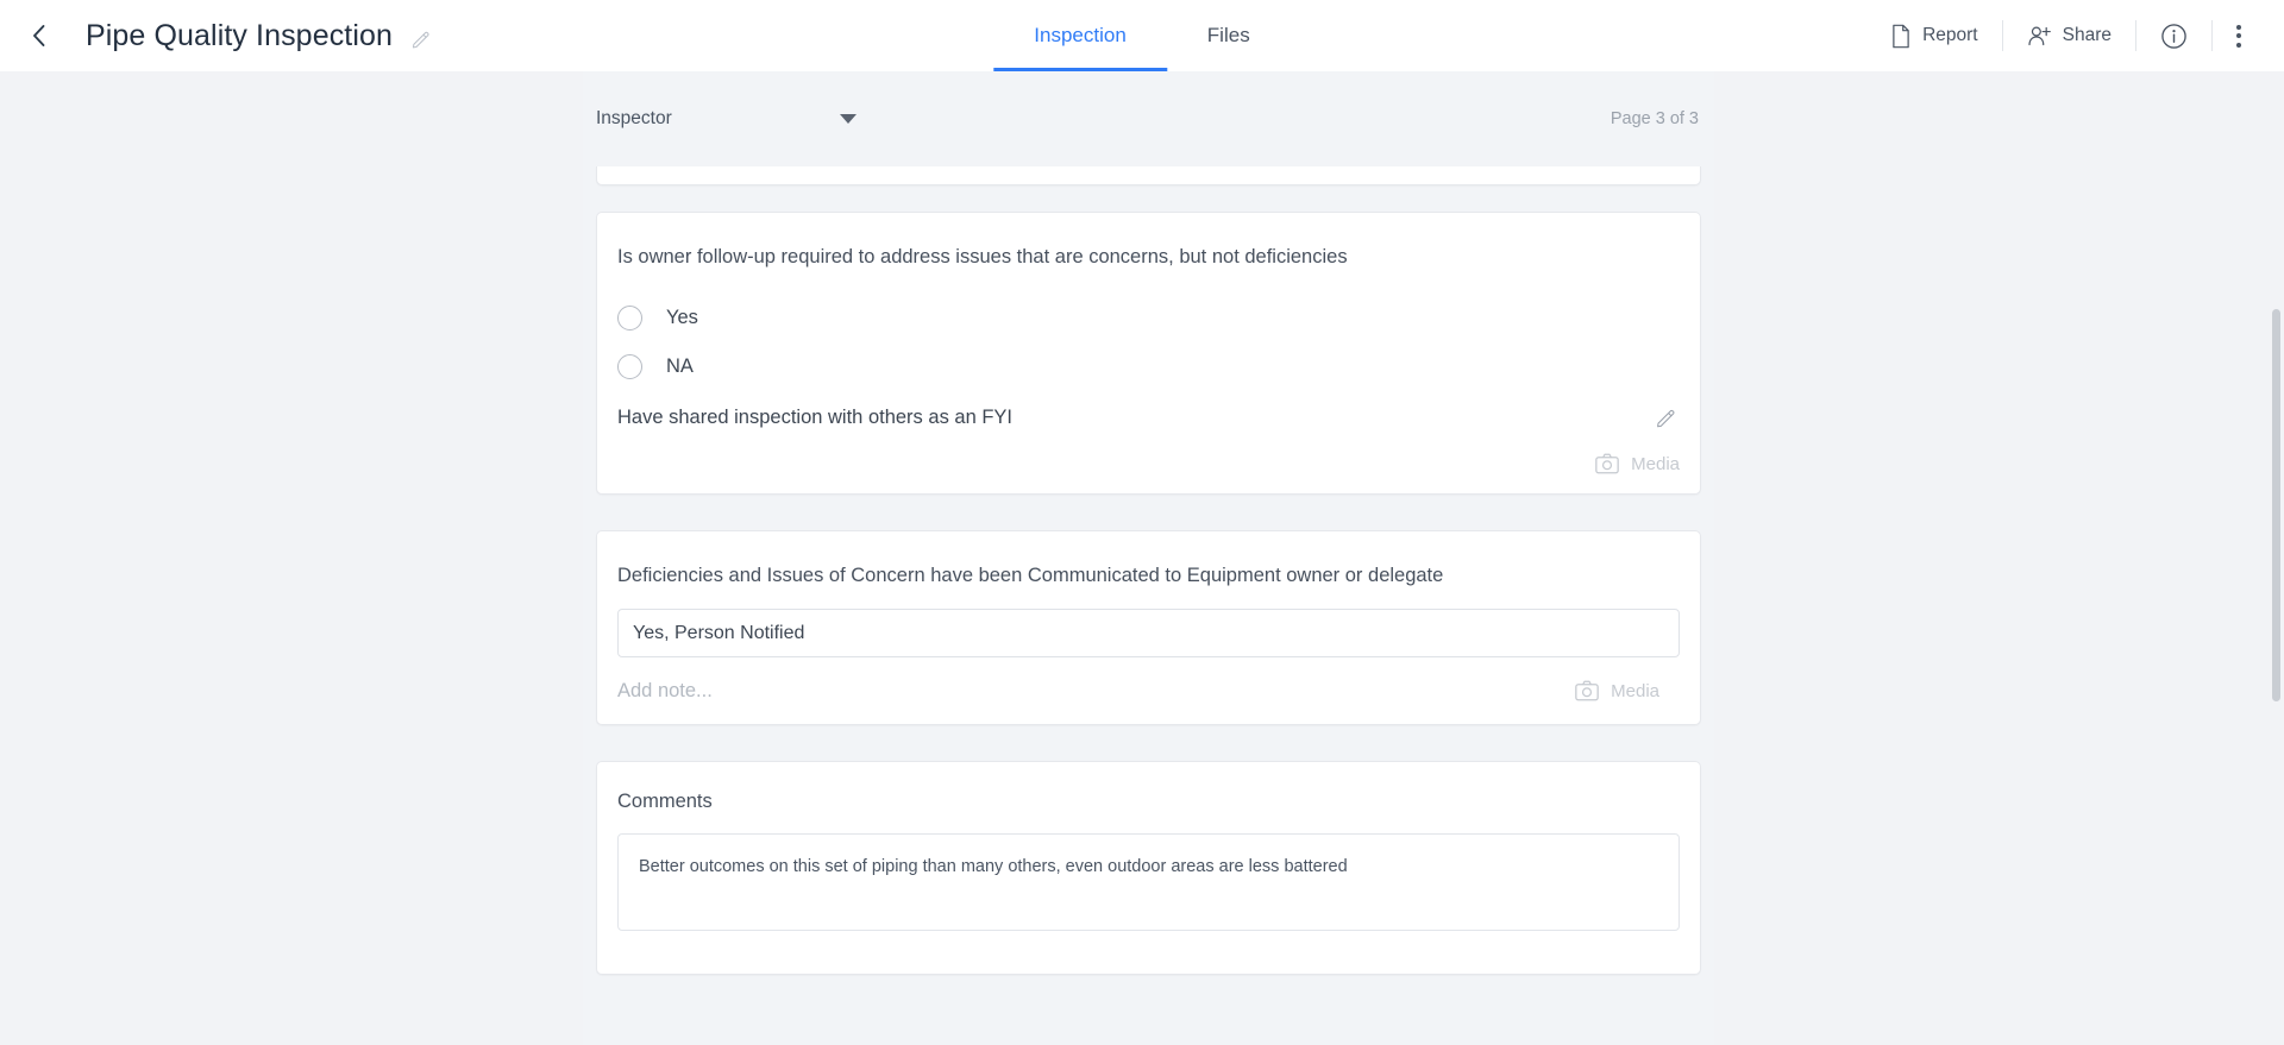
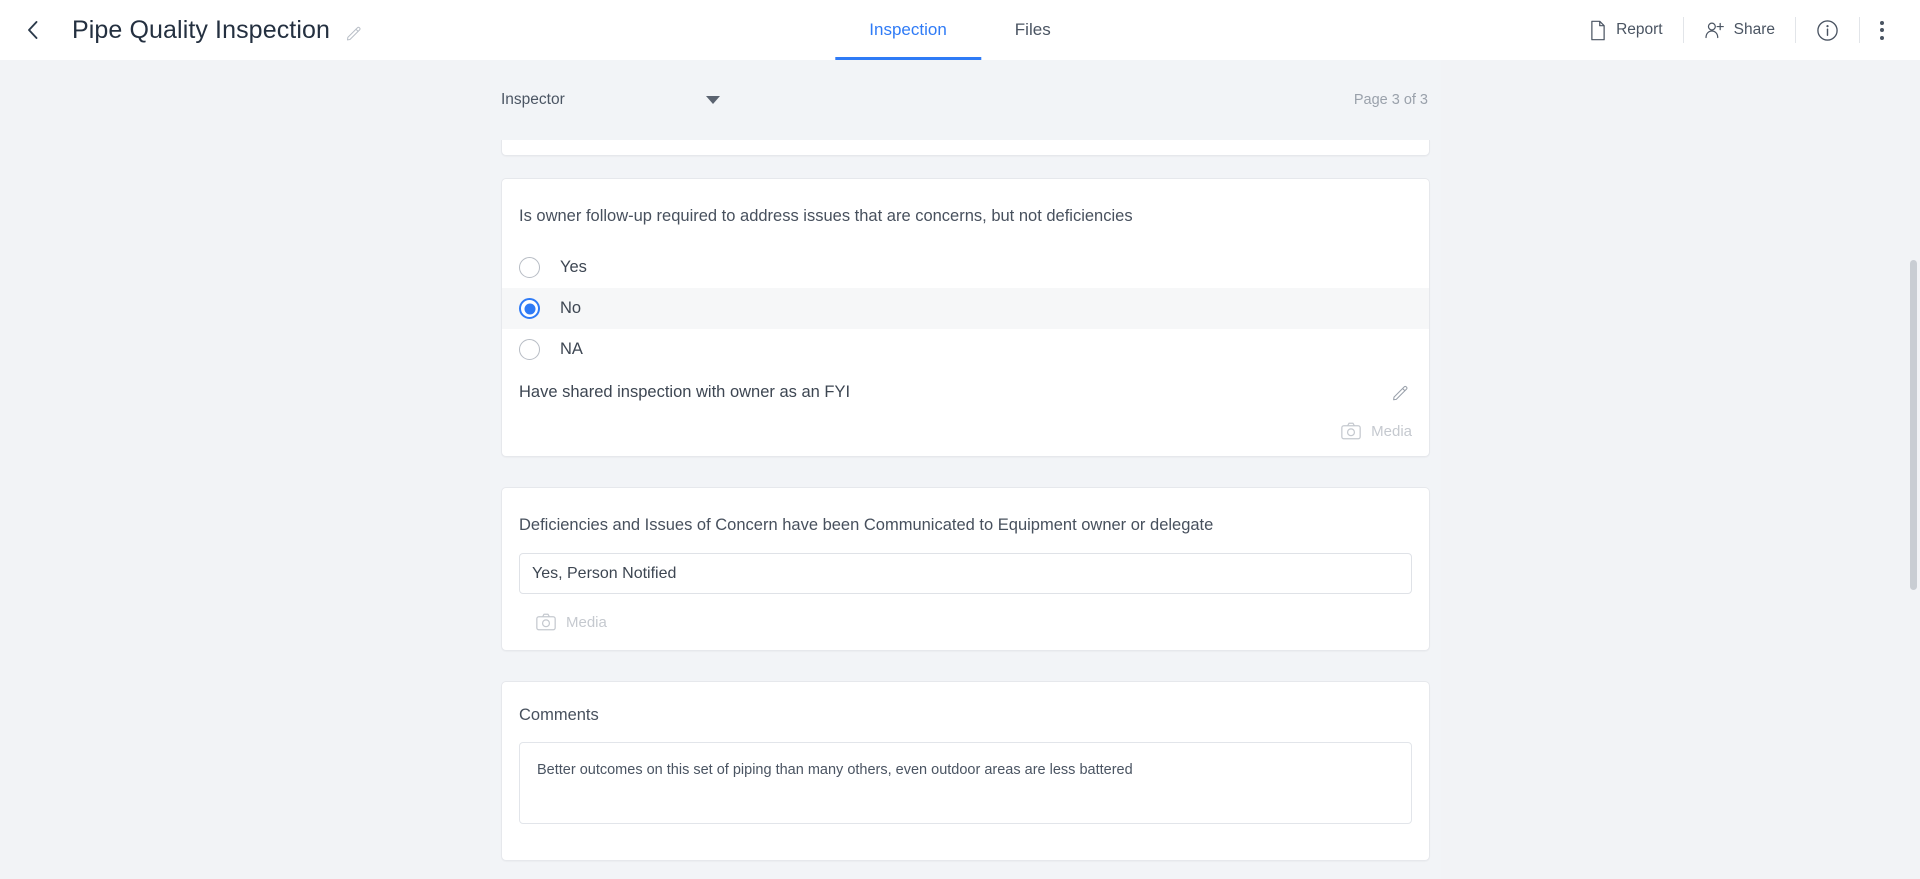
  Pipe Quality Inspection
  Inspection
  Files
  Report
  Share
  Inspector
  Page 3 of 3
  Is owner follow-up required to address issues that are concerns, but not deficiencies
  Yes
+ No
  NA
- Have shared inspection with others as an FYI
+ Have shared inspection with owner as an FYI
  Media
  Deficiencies and Issues of Concern have been Communicated to Equipment owner or delegate
  Yes, Person Notified
- Add note...
  Media
  Comments
  Better outcomes on this set of piping than many others, even outdoor areas are less battered
